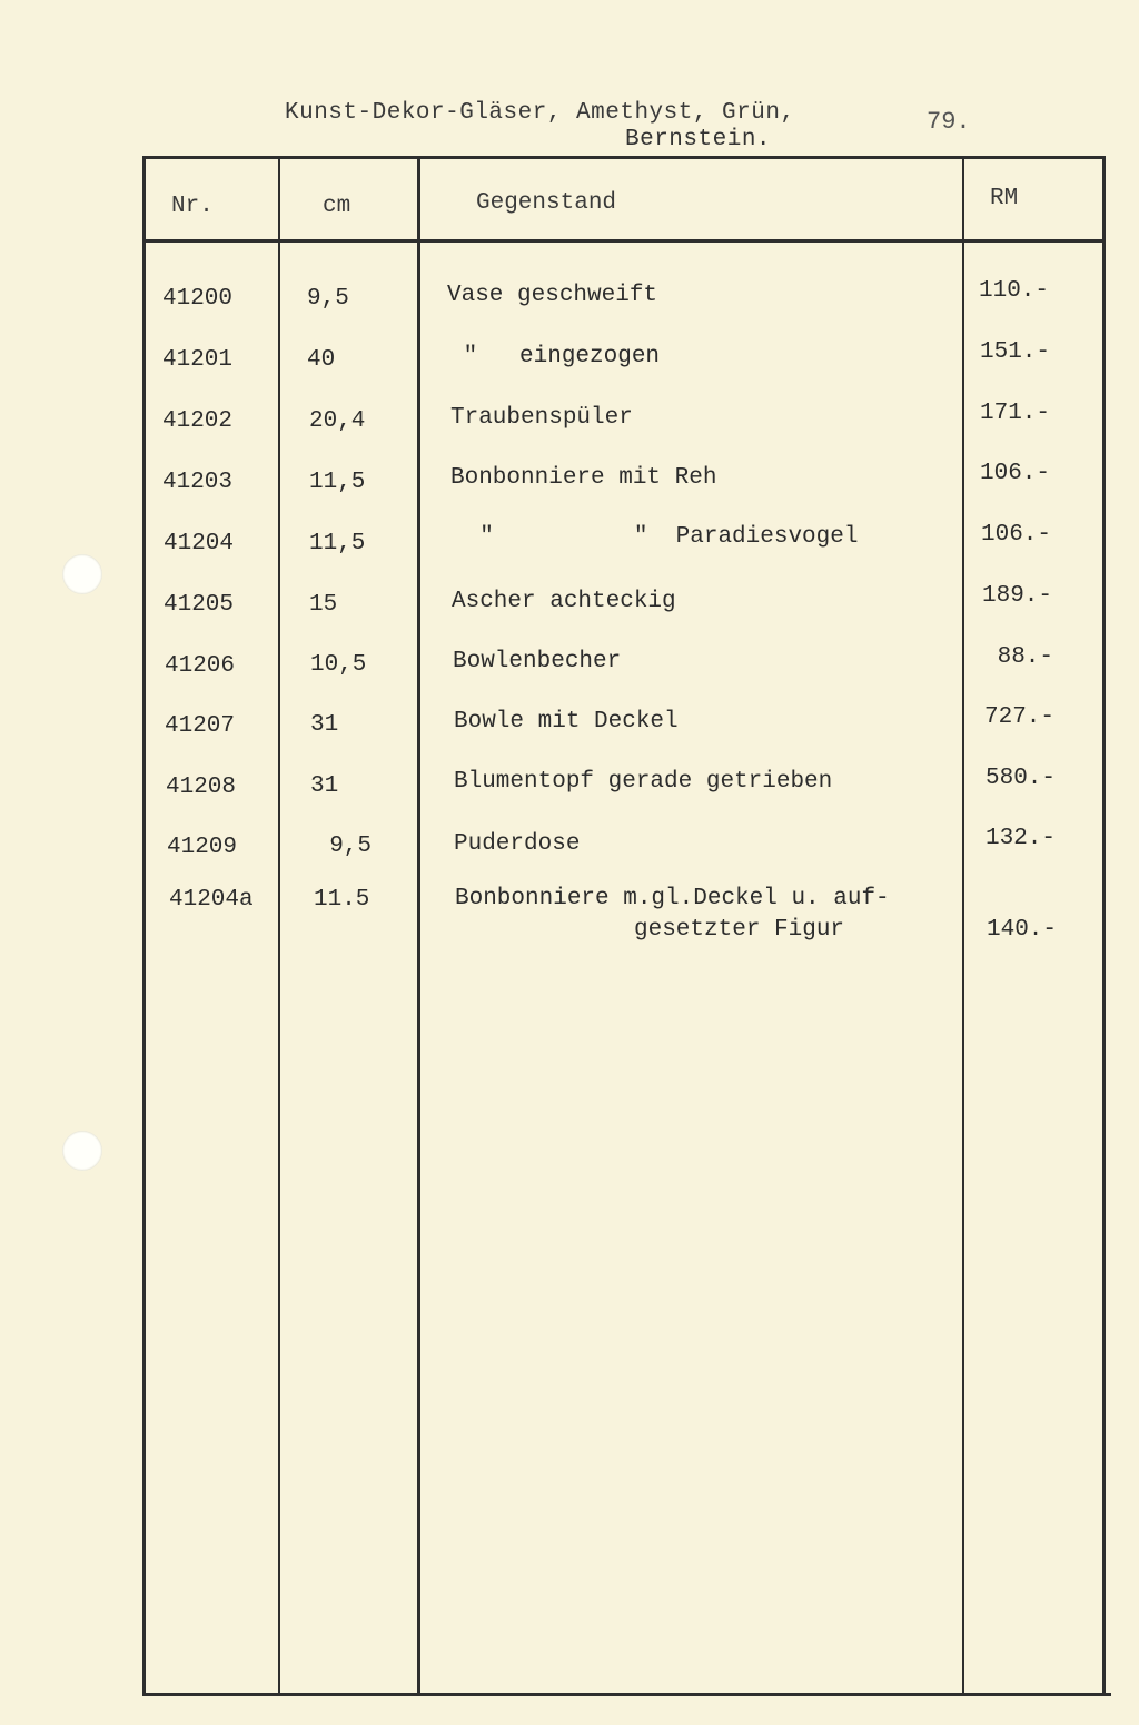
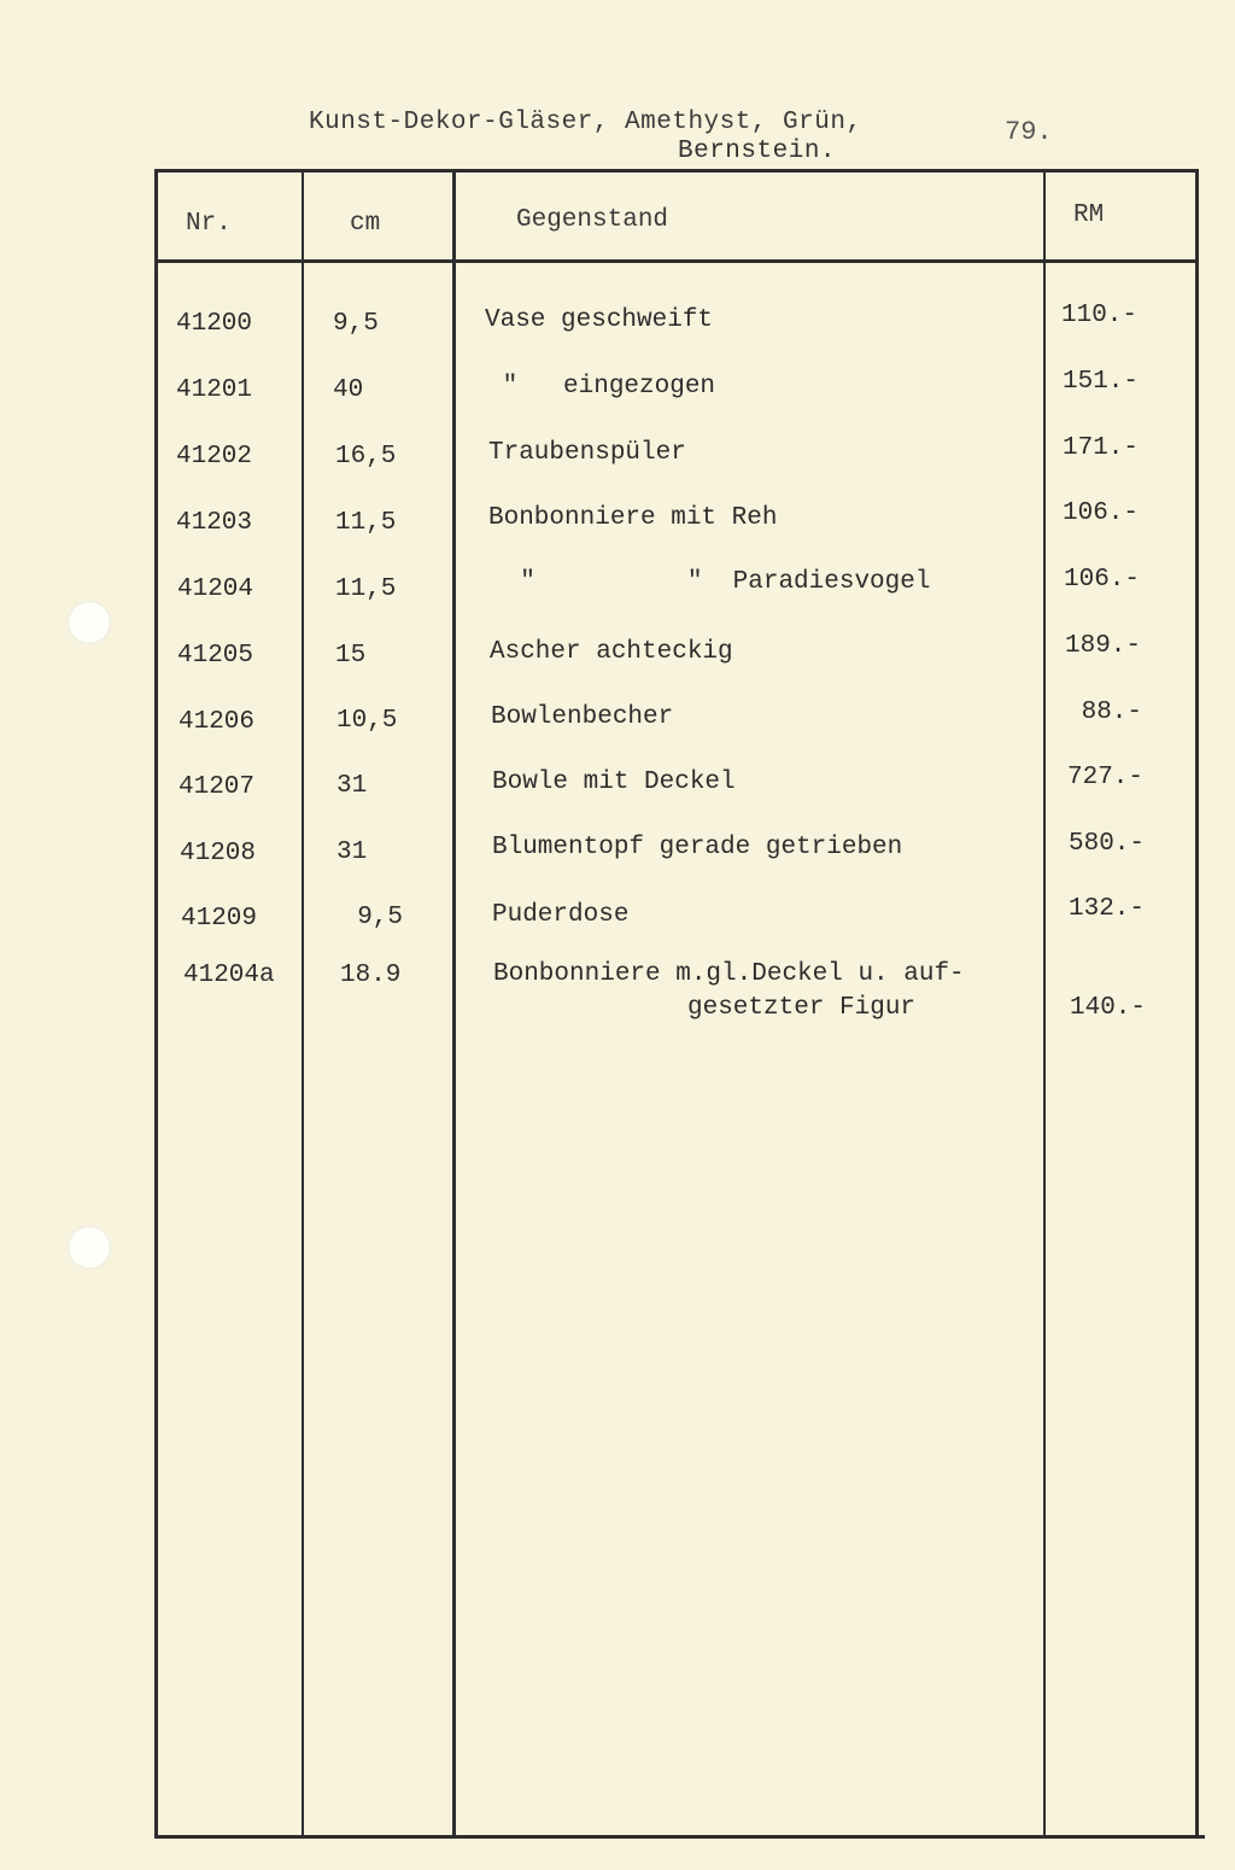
  Kunst-Dekor-Gläser, Amethyst, Grün,
  Bernstein.
  79.
  Nr.
  cm
  Gegenstand
  RM
  41200
  9,5
  Vase geschweift
  110.-
  41201
  40
  " eingezogen
  151.-
  41202
- 20,4
+ 16,5
  Traubenspüler
  171.-
  41203
  11,5
  Bonbonniere mit Reh
  106.-
  41204
  11,5
  " " Paradiesvogel
  106.-
  41205
  15
  Ascher achteckig
  189.-
  41206
  10,5
  Bowlenbecher
  88.-
  41207
  31
  Bowle mit Deckel
  727.-
  41208
  31
  Blumentopf gerade getrieben
  580.-
  41209
  9,5
  Puderdose
  132.-
  41204a
- 11.5
+ 18.9
  Bonbonniere m.gl.Deckel u. auf-
  gesetzter Figur
  140.-
